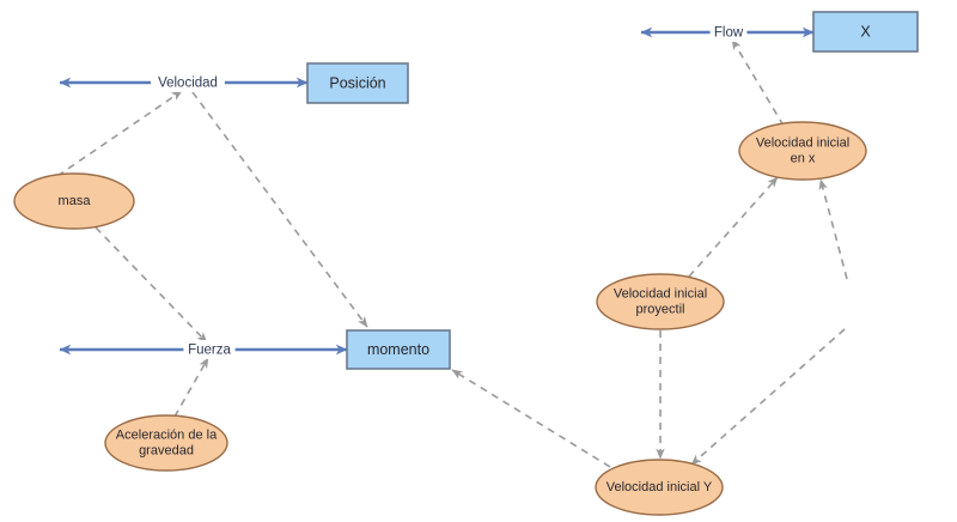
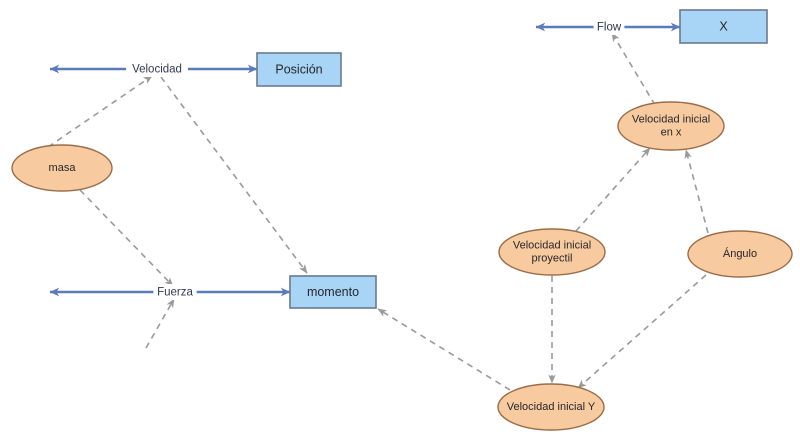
  Velocidad
  Fuerza
  Flow
  Posición
  momento
  X
  masa
- Aceleración de la
- gravedad
  Velocidad inicial
  en x
  Velocidad inicial
  proyectil
+ Ángulo
  Velocidad inicial Y
